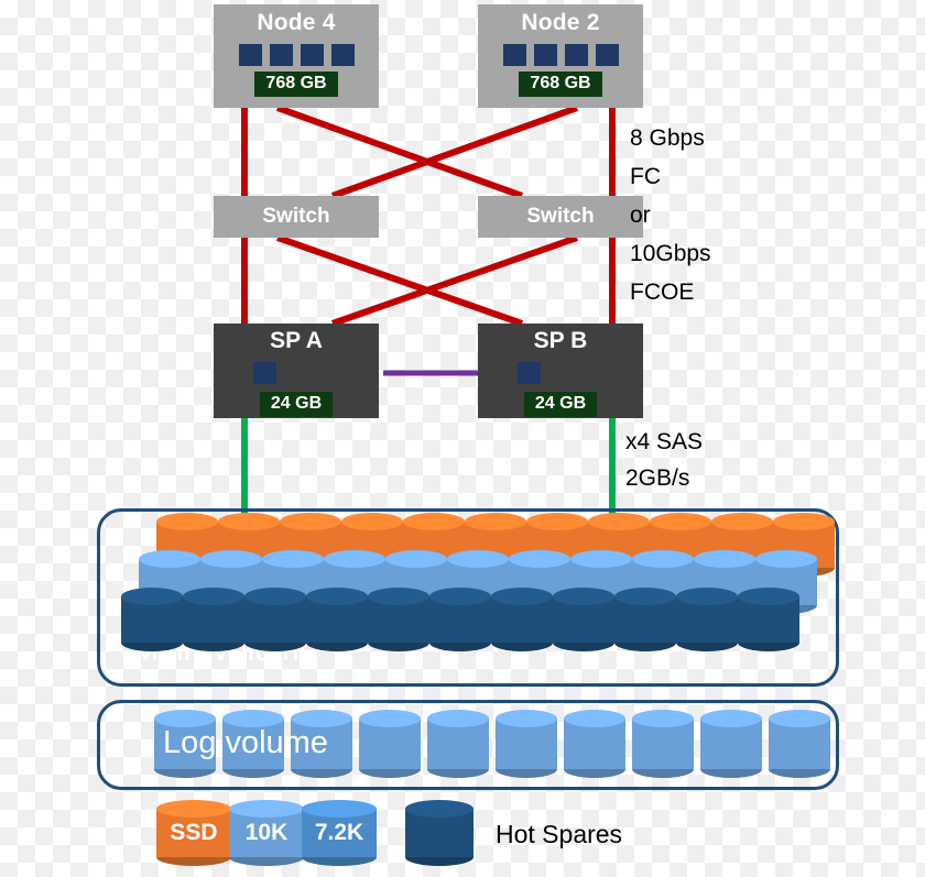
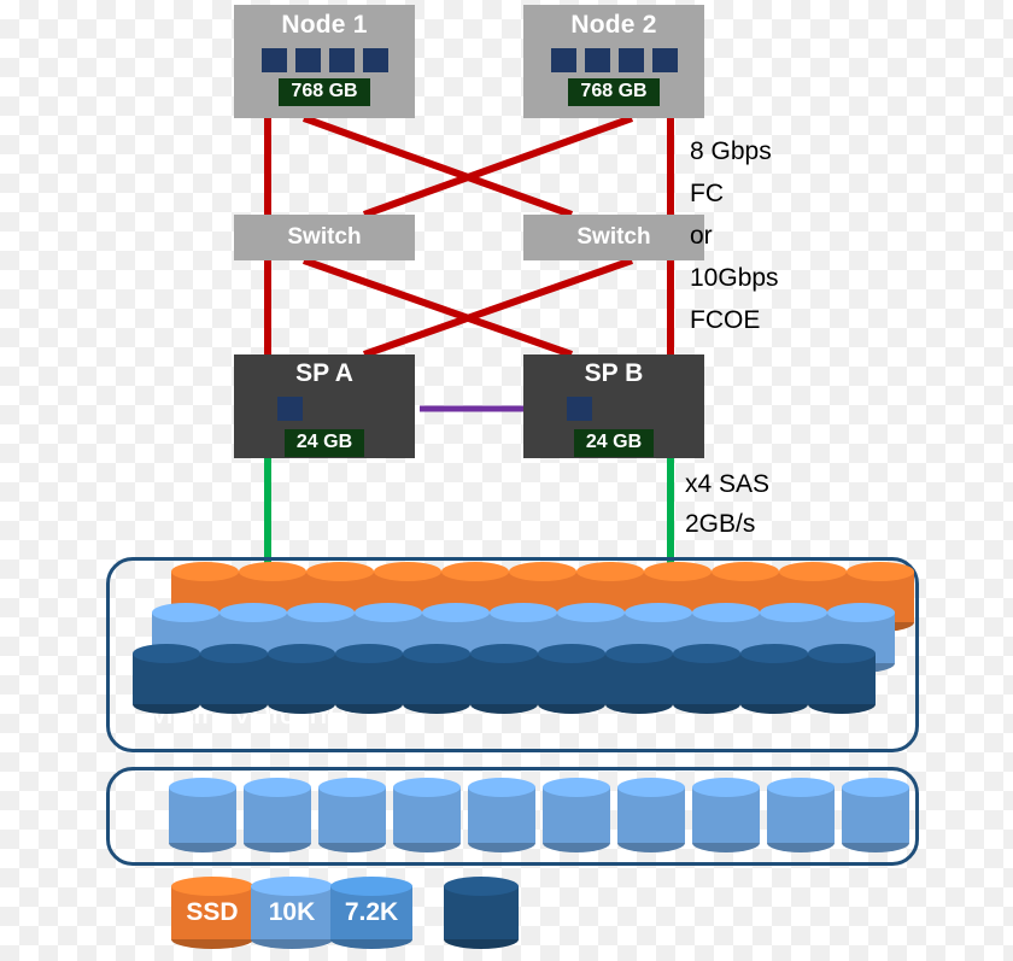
- Node 4
+ Node 1
  768 GB
  Node 2
  768 GB
  Switch
  Switch
  SP A
  24 GB
  SP B
  24 GB
  8 Gbps
  FC
  or
  10Gbps
  FCOE
  x4 SAS
  2GB/s
- Log volume
  SSD
  10K
  7.2K
- Hot Spares
